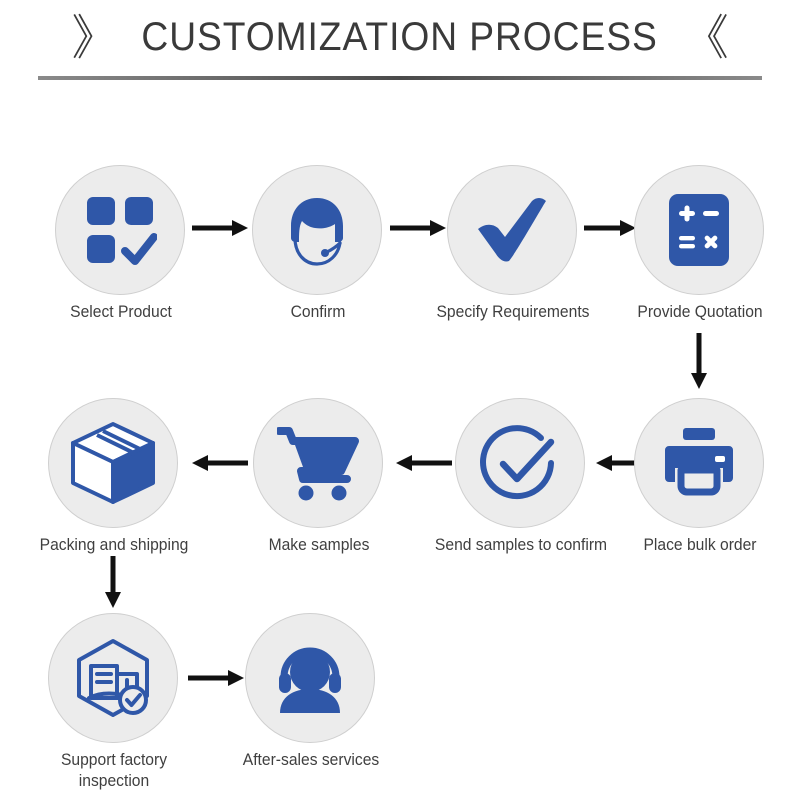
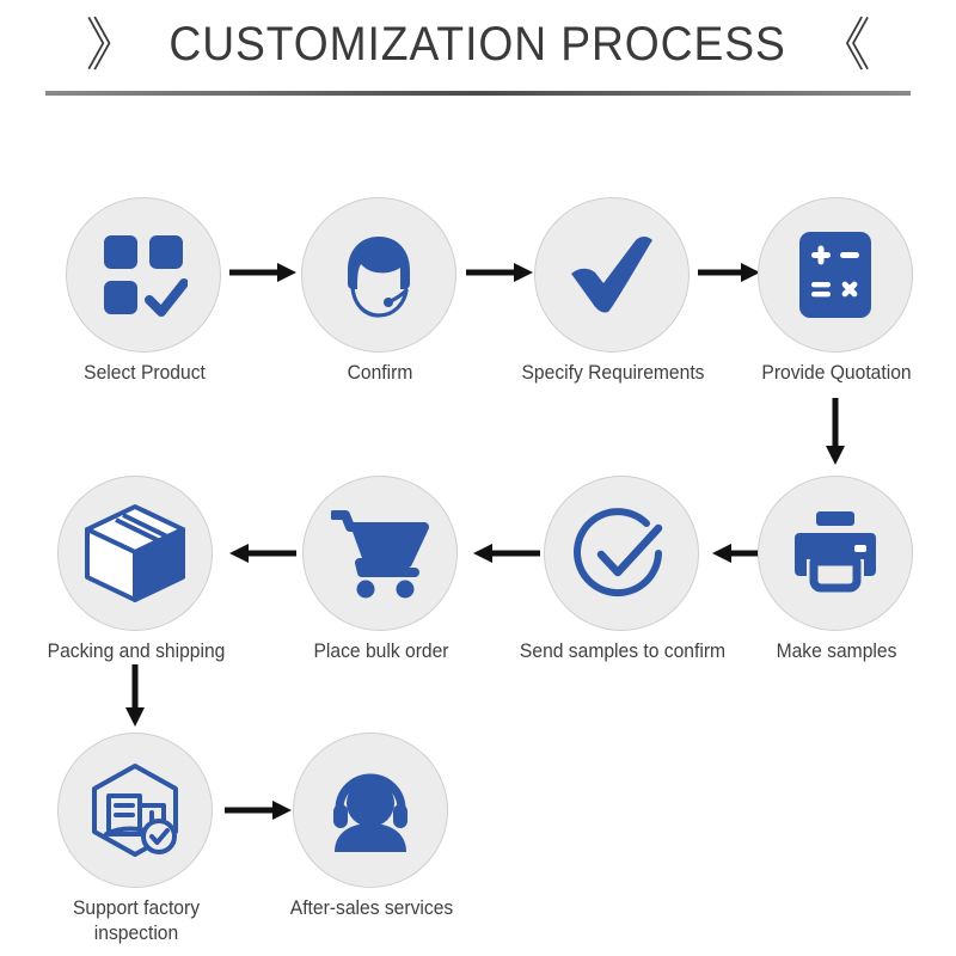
  》
  CUSTOMIZATION PROCESS
  《
  Select Product
  Confirm
  Specify Requirements
  Provide Quotation
  Packing and shipping
- Make samples
+ Place bulk order
  Send samples to confirm
- Place bulk order
+ Make samples
  Support factory
  inspection
  After-sales services
